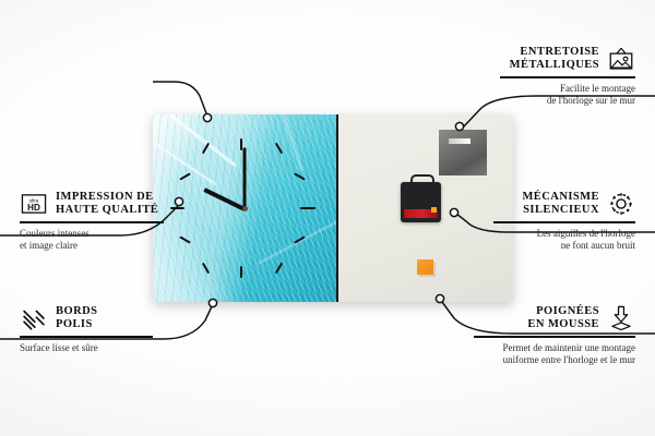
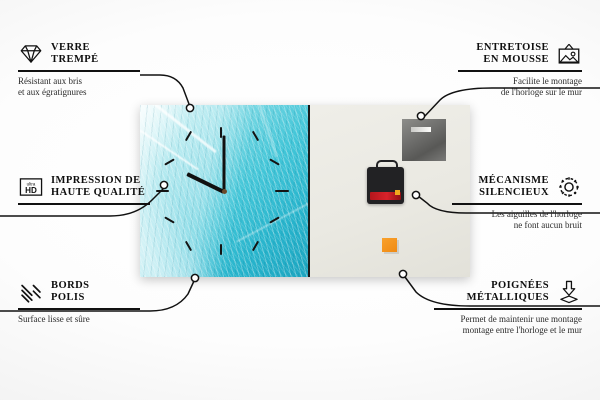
+ VERRE
+ TREMPÉ
+ Résistant aux bris
+ et aux égratignures
  HD
  IMPRESSION DE
  HAUTE QUALITÉ
- Couleurs intenses
- et image claire
  BORDS
  POLIS
  Surface lisse et sûre
  ENTRETOISE
- MÉTALLIQUES
+ EN MOUSSE
  Facilite le montage
  de l'horloge sur le mur
  MÉCANISME
  SILENCIEUX
  Les aiguilles de l'horloge
  ne font aucun bruit
  POIGNÉES
- EN MOUSSE
+ MÉTALLIQUES
  Permet de maintenir une montage
- uniforme entre l'horloge et le mur
+ montage entre l'horloge et le mur
